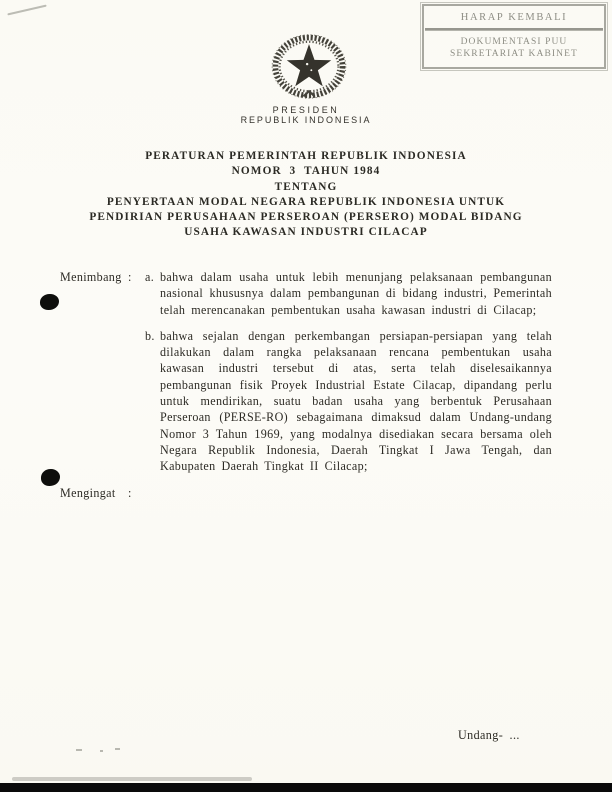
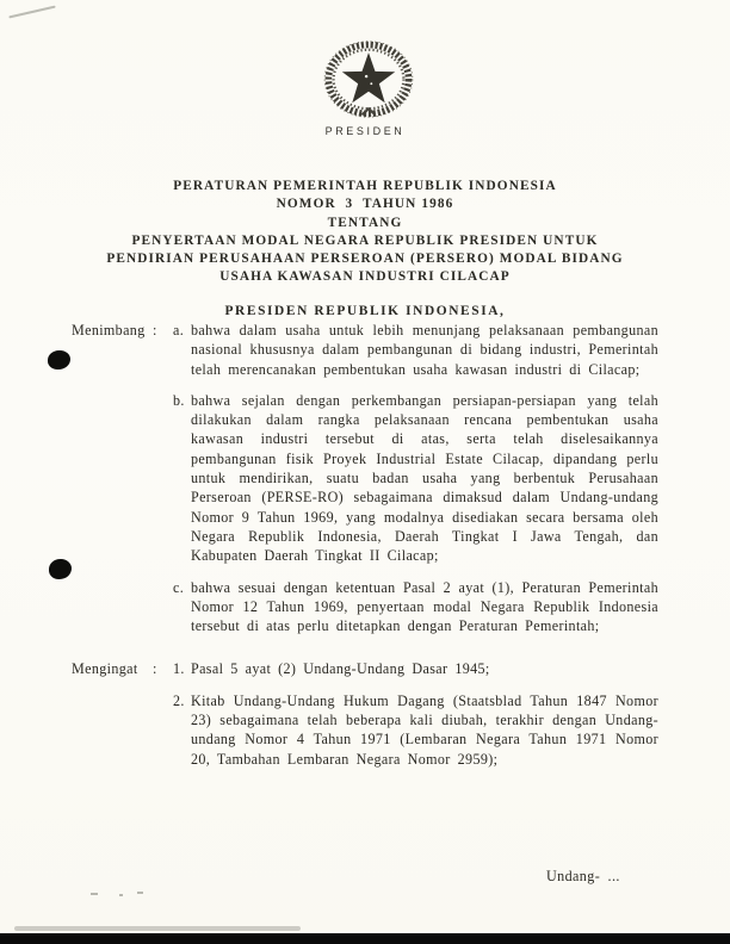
- HARAP KEMBALI
- DOKUMENTASI PUU
- SEKRETARIAT KABINET
  PRESIDEN
- REPUBLIK INDONESIA
  PERATURAN PEMERINTAH REPUBLIK INDONESIA
- NOMOR 3 TAHUN 1984
+ NOMOR 3 TAHUN 1986
  TENTANG
- PENYERTAAN MODAL NEGARA REPUBLIK INDONESIA UNTUK
+ PENYERTAAN MODAL NEGARA REPUBLIK PRESIDEN UNTUK
  PENDIRIAN PERUSAHAAN PERSEROAN (PERSERO) MODAL BIDANG
  USAHA KAWASAN INDUSTRI CILACAP
+ PRESIDEN REPUBLIK INDONESIA,
  Menimbang
  :
  a.
  bahwa dalam usaha untuk lebih menunjang pelaksanaan pembangunan nasional khususnya dalam pembangunan di bidang industri, Pemerintah telah merencanakan pembentukan usaha kawasan industri di Cilacap;
  b.
- bahwa sejalan dengan perkembangan persiapan-persiapan yang telah dilakukan dalam rangka pelaksanaan rencana pembentukan usaha kawasan industri tersebut di atas, serta telah diselesaikannya pembangunan fisik Proyek Industrial Estate Cilacap, dipandang perlu untuk mendirikan, suatu badan usaha yang berbentuk Perusahaan Perseroan (PERSE-RO) sebagaimana dimaksud dalam Undang-undang Nomor 3 Tahun 1969, yang modalnya disediakan secara bersama oleh Negara Republik Indonesia, Daerah Tingkat I Jawa Tengah, dan Kabupaten Daerah Tingkat II Cilacap;
+ bahwa sejalan dengan perkembangan persiapan-persiapan yang telah dilakukan dalam rangka pelaksanaan rencana pembentukan usaha kawasan industri tersebut di atas, serta telah diselesaikannya pembangunan fisik Proyek Industrial Estate Cilacap, dipandang perlu untuk mendirikan, suatu badan usaha yang berbentuk Perusahaan Perseroan (PERSE-RO) sebagaimana dimaksud dalam Undang-undang Nomor 9 Tahun 1969, yang modalnya disediakan secara bersama oleh Negara Republik Indonesia, Daerah Tingkat I Jawa Tengah, dan Kabupaten Daerah Tingkat II Cilacap;
+ c.
+ bahwa sesuai dengan ketentuan Pasal 2 ayat (1), Peraturan Pemerintah Nomor 12 Tahun 1969, penyertaan modal Negara Republik Indonesia tersebut di atas perlu ditetapkan dengan Peraturan Pemerintah;
  Mengingat
  :
+ 1.
+ Pasal 5 ayat (2) Undang-Undang Dasar 1945;
+ 2.
+ Kitab Undang-Undang Hukum Dagang (Staatsblad Tahun 1847 Nomor 23) sebagaimana telah beberapa kali diubah, terakhir dengan Undang-undang Nomor 4 Tahun 1971 (Lembaran Negara Tahun 1971 Nomor 20, Tambahan Lembaran Negara Nomor 2959);
  Undang- ...
